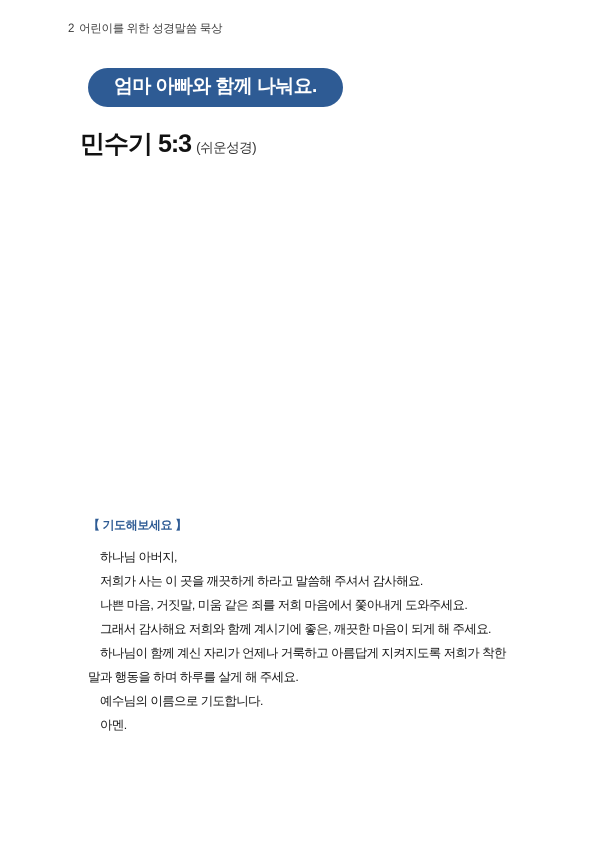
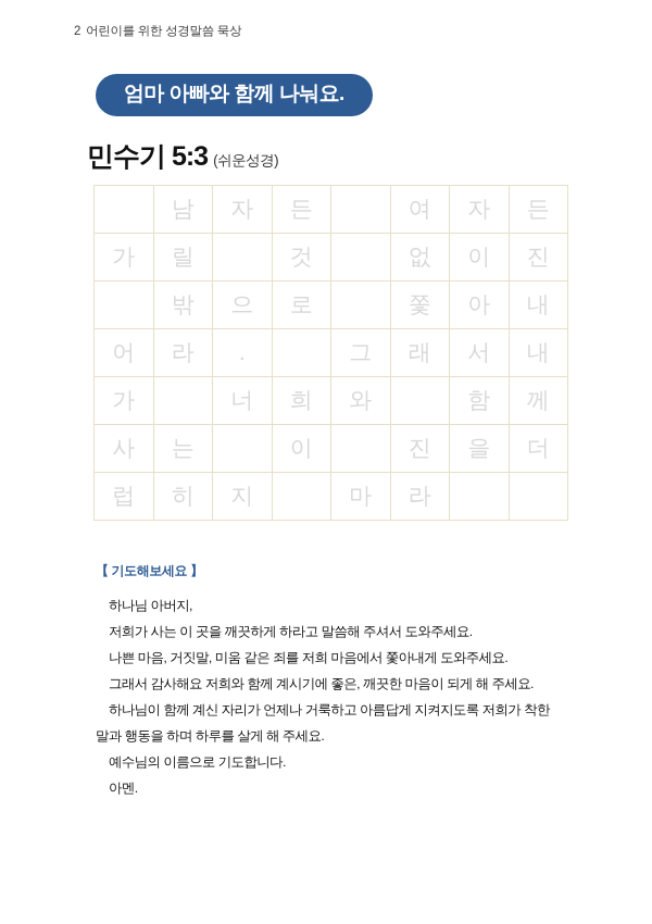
  2 어린이를 위한 성경말씀 묵상
  엄마 아빠와 함께 나눠요.
  민수기 5:3 (쉬운성경)
+ 	남	자	든		여	자	든
+ 가	릴		것		없	이	진
+ 	밖	으	로		쫓	아	내
+ 어	라	.		그	래	서	내
+ 가		너	희	와		함	께
+ 사	는		이		진	을	더
+ 럽	히	지		마	라
  【 기도해보세요 】
  하나님 아버지,
- 저희가 사는 이 곳을 깨끗하게 하라고 말씀해 주셔서 감사해요.
+ 저희가 사는 이 곳을 깨끗하게 하라고 말씀해 주셔서 도와주세요.
  나쁜 마음, 거짓말, 미움 같은 죄를 저희 마음에서 쫓아내게 도와주세요.
  그래서 감사해요 저희와 함께 계시기에 좋은, 깨끗한 마음이 되게 해 주세요.
  하나님이 함께 계신 자리가 언제나 거룩하고 아름답게 지켜지도록 저희가 착한 말과 행동을 하며 하루를 살게 해 주세요.
  예수님의 이름으로 기도합니다.
  아멘.
